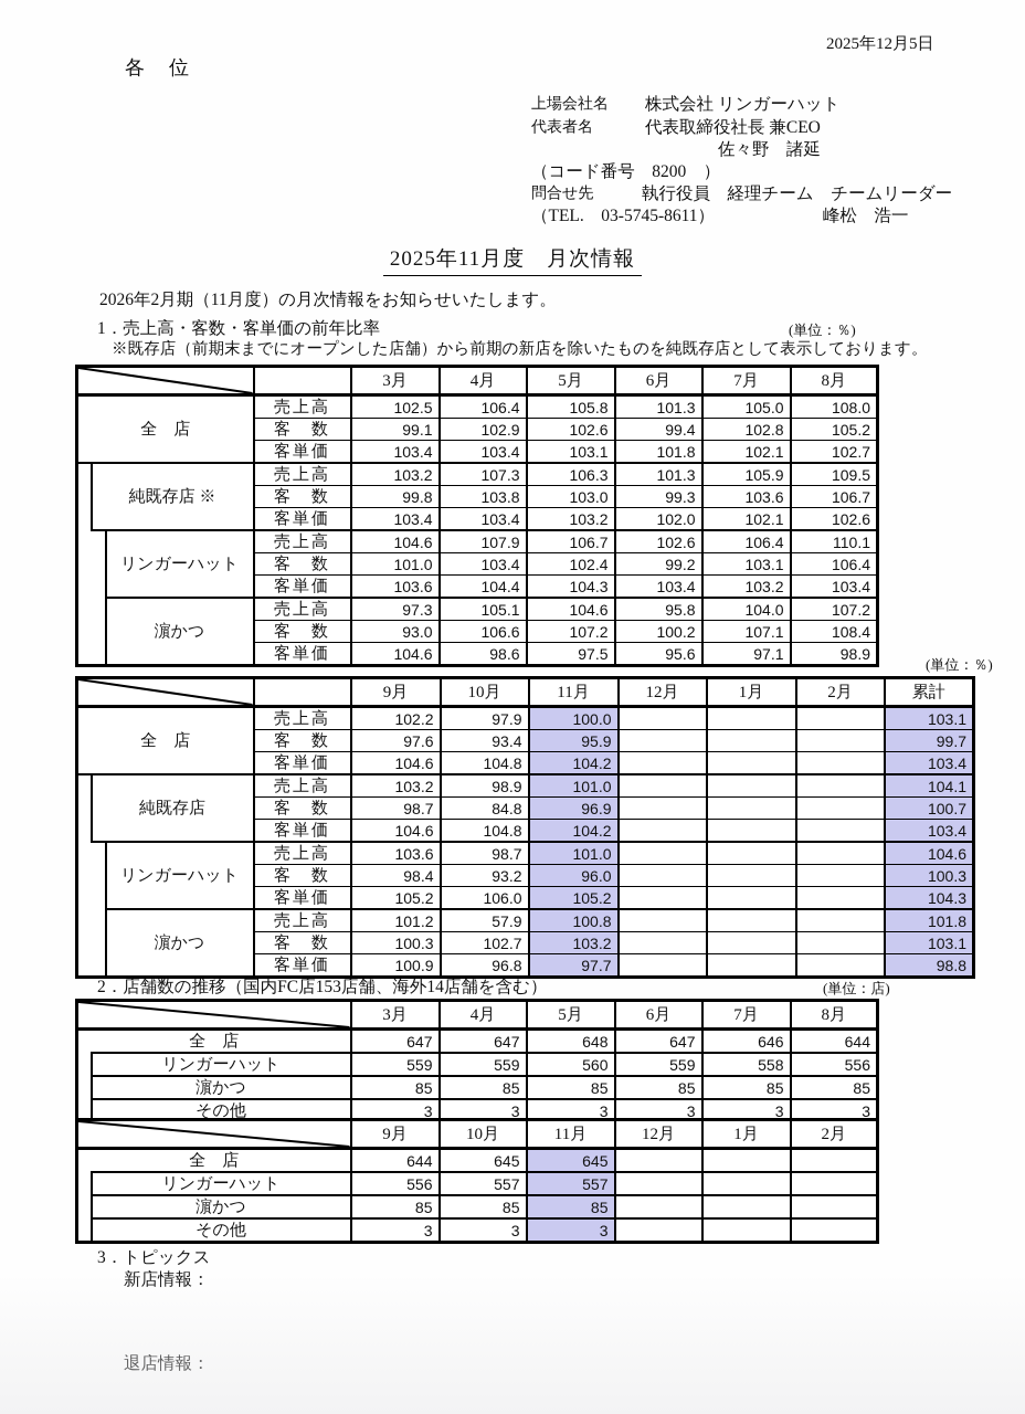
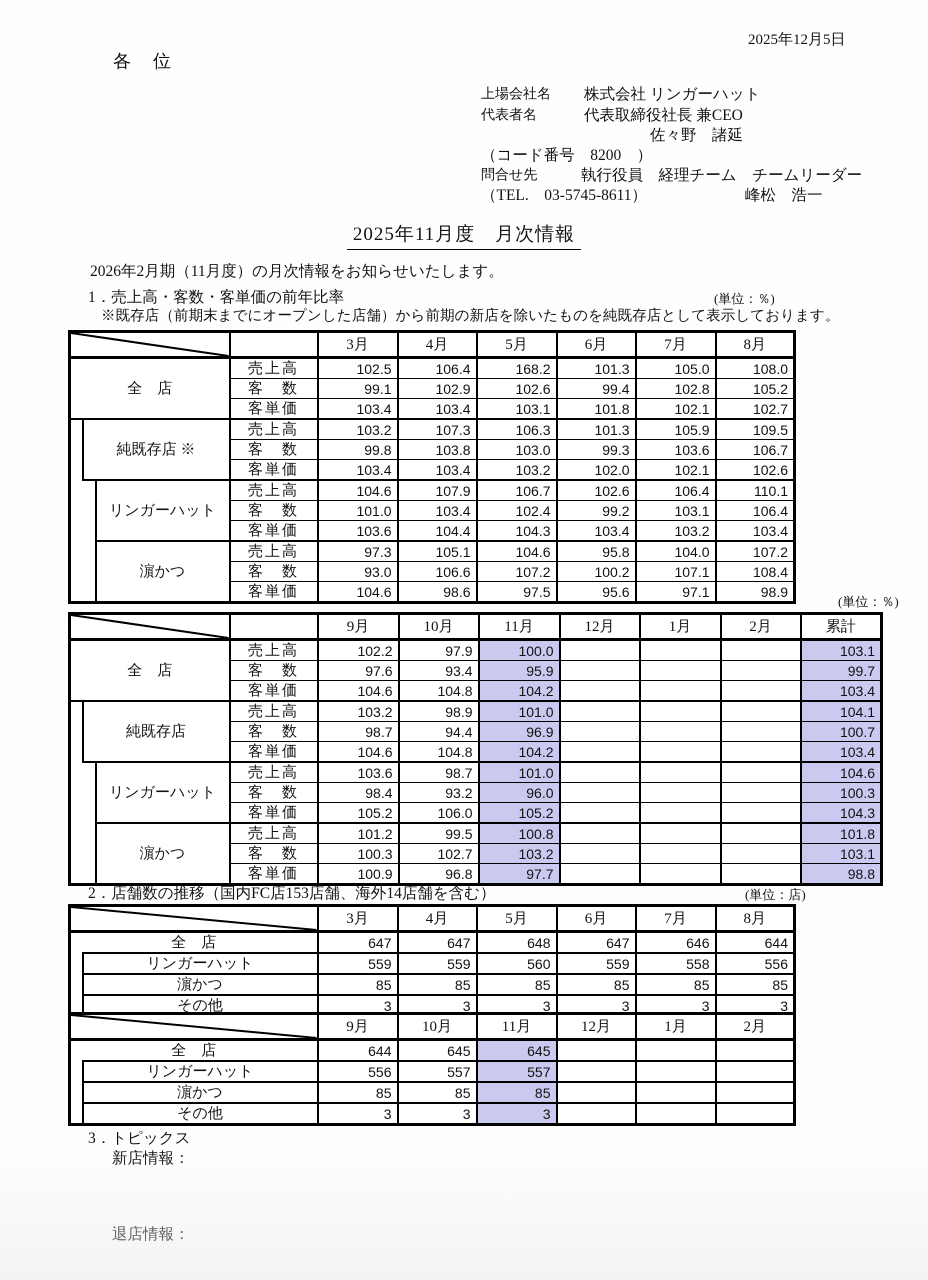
  2025年12月5日
  各 位
  上場会社名
  株式会社 リンガーハット
  代表者名
  代表取締役社長 兼CEO
  佐々野 諸延
  （コード番号 8200 ）
  問合せ先
  執行役員 経理チーム チームリーダー
  （TEL. 03-5745-8611）
  峰松 浩一
  2025年11月度 月次情報
  2026年2月期（11月度）の月次情報をお知らせいたします。
  1．売上高・客数・客単価の前年比率
  (単位：％)
  ※既存店（前期末までにオープンした店舗）から前期の新店を除いたものを純既存店として表示しております。
  		3月	4月	5月	6月	7月	8月
- 全 店	売上高	102.5	106.4	105.8	101.3	105.0	108.0
+ 全 店	売上高	102.5	106.4	168.2	101.3	105.0	108.0
  客 数	99.1	102.9	102.6	99.4	102.8	105.2
  客単価	103.4	103.4	103.1	101.8	102.1	102.7
  	純既存店 ※	売上高	103.2	107.3	106.3	101.3	105.9	109.5
  客 数	99.8	103.8	103.0	99.3	103.6	106.7
  客単価	103.4	103.4	103.2	102.0	102.1	102.6
  	リンガーハット	売上高	104.6	107.9	106.7	102.6	106.4	110.1
  客 数	101.0	103.4	102.4	99.2	103.1	106.4
  客単価	103.6	104.4	104.3	103.4	103.2	103.4
  濵かつ	売上高	97.3	105.1	104.6	95.8	104.0	107.2
  客 数	93.0	106.6	107.2	100.2	107.1	108.4
  客単価	104.6	98.6	97.5	95.6	97.1	98.9
  (単位：％)
  		9月	10月	11月	12月	1月	2月	累計
  全 店	売上高	102.2	97.9	100.0				103.1
  客 数	97.6	93.4	95.9				99.7
  客単価	104.6	104.8	104.2				103.4
  	純既存店	売上高	103.2	98.9	101.0				104.1
- 客 数	98.7	84.8	96.9				100.7
+ 客 数	98.7	94.4	96.9				100.7
  客単価	104.6	104.8	104.2				103.4
  	リンガーハット	売上高	103.6	98.7	101.0				104.6
  客 数	98.4	93.2	96.0				100.3
  客単価	105.2	106.0	105.2				104.3
- 濵かつ	売上高	101.2	57.9	100.8				101.8
+ 濵かつ	売上高	101.2	99.5	100.8				101.8
  客 数	100.3	102.7	103.2				103.1
  客単価	100.9	96.8	97.7				98.8
  2．店舗数の推移（国内FC店153店舗、海外14店舗を含む）
  (単位：店)
  	3月	4月	5月	6月	7月	8月
  全 店	647	647	648	647	646	644
  	リンガーハット	559	559	560	559	558	556
  濵かつ	85	85	85	85	85	85
  その他	3	3	3	3	3	3
  	9月	10月	11月	12月	1月	2月
  全 店	644	645	645
  	リンガーハット	556	557	557
  濵かつ	85	85	85
  その他	3	3	3
  3．トピックス
